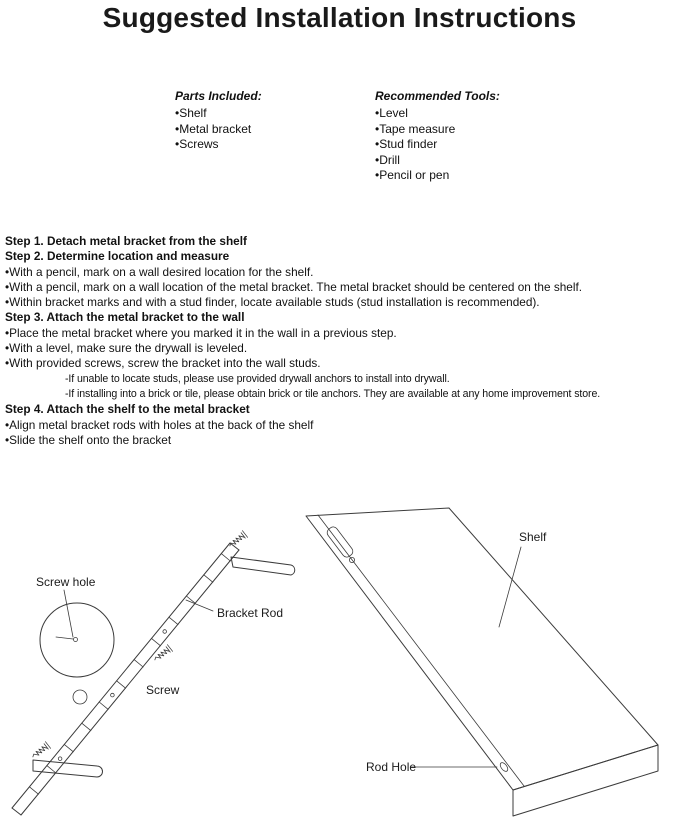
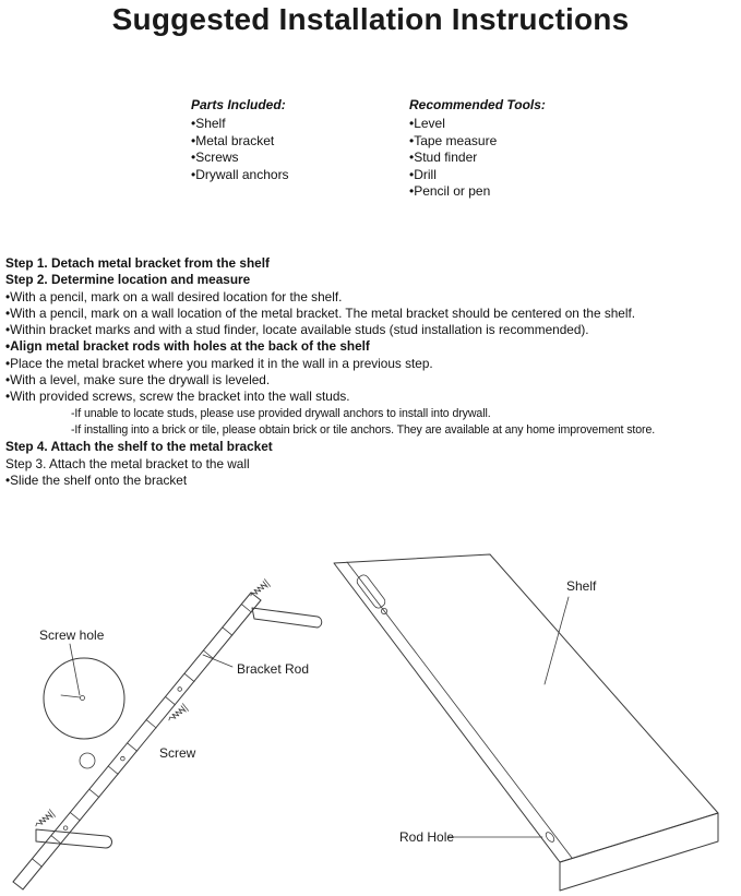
  Suggested Installation Instructions
  Parts Included:
  •Shelf
  •Metal bracket
  •Screws
+ •Drywall anchors
  Recommended Tools:
  •Level
  •Tape measure
  •Stud finder
  •Drill
  •Pencil or pen
  Step 1. Detach metal bracket from the shelf
  Step 2. Determine location and measure
  •With a pencil, mark on a wall desired location for the shelf.
  •With a pencil, mark on a wall location of the metal bracket. The metal bracket should be centered on the shelf.
  •Within bracket marks and with a stud finder, locate available studs (stud installation is recommended).
- Step 3. Attach the metal bracket to the wall
+ •Align metal bracket rods with holes at the back of the shelf
  •Place the metal bracket where you marked it in the wall in a previous step.
  •With a level, make sure the drywall is leveled.
  •With provided screws, screw the bracket into the wall studs.
  -If unable to locate studs, please use provided drywall anchors to install into drywall.
  -If installing into a brick or tile, please obtain brick or tile anchors. They are available at any home improvement store.
  Step 4. Attach the shelf to the metal bracket
- •Align metal bracket rods with holes at the back of the shelf
+ Step 3. Attach the metal bracket to the wall
  •Slide the shelf onto the bracket
  Screw hole
  Bracket Rod
  Screw
  Shelf
  Rod Hole
